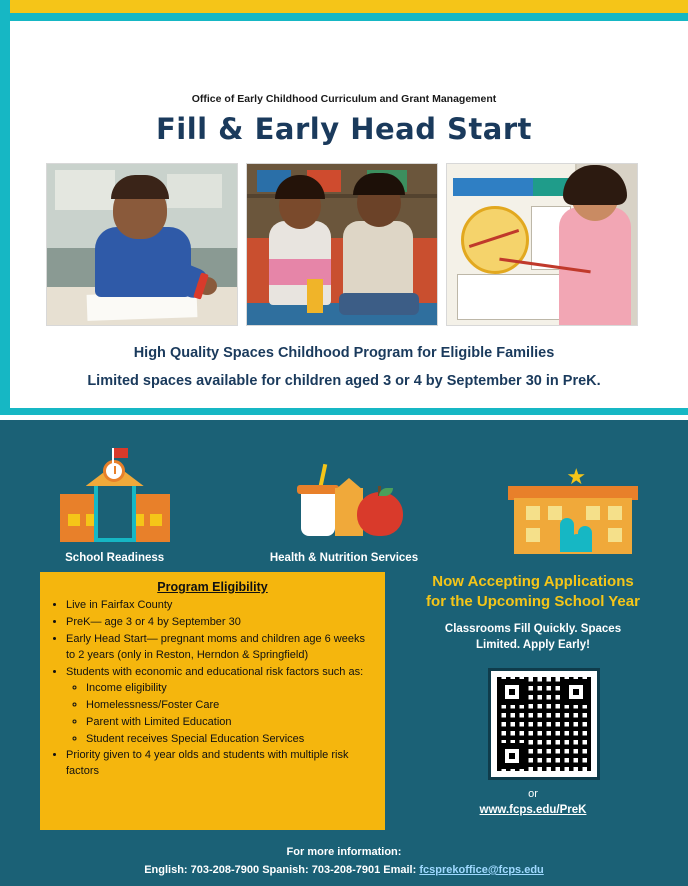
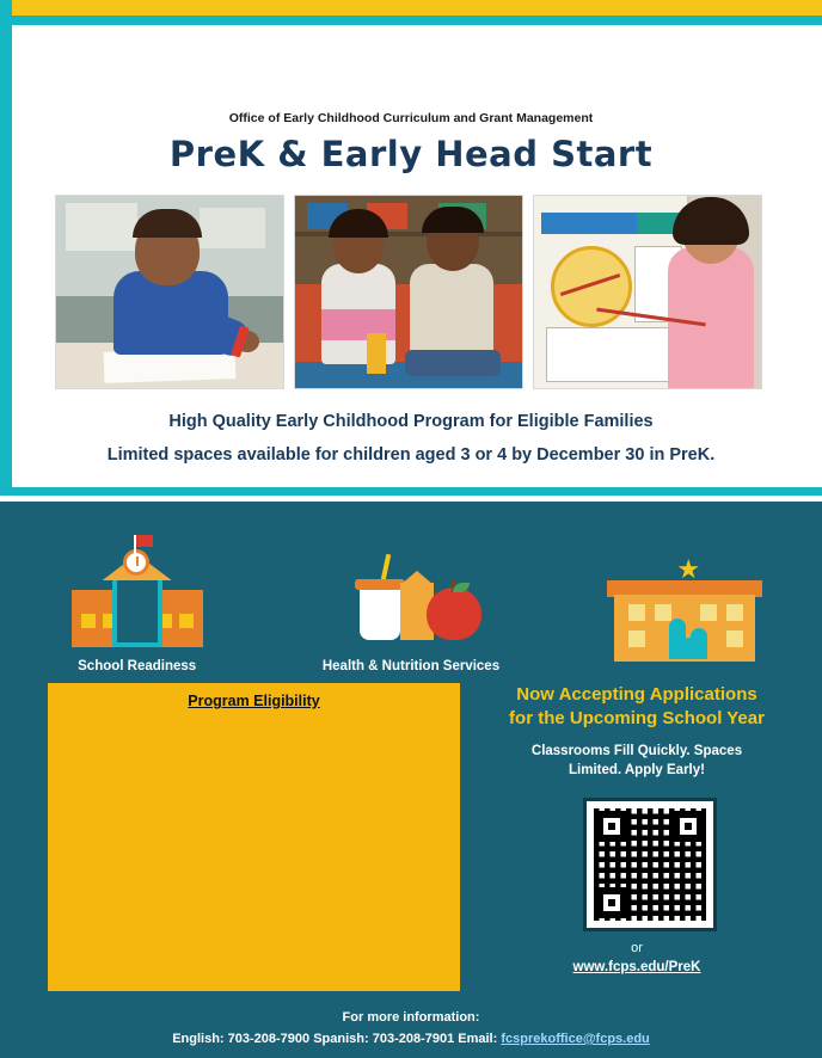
  Office of Early Childhood Curriculum and Grant Management
- Fill & Early Head Start
+ PreK & Early Head Start
- High Quality Spaces Childhood Program for Eligible Families
+ High Quality Early Childhood Program for Eligible Families
- Limited spaces available for children aged 3 or 4 by September 30 in PreK.
+ Limited spaces available for children aged 3 or 4 by December 30 in PreK.
  School Readiness
  Health & Nutrition Services
  ★
  Program Eligibility
- Live in Fairfax County
- PreK— age 3 or 4 by September 30
- Early Head Start— pregnant moms and children age 6 weeks to 2 years (only in Reston, Herndon & Springfield)
- Students with economic and educational risk factors such as:
- Income eligibility
- Homelessness/Foster Care
- Parent with Limited Education
- Student receives Special Education Services
- Priority given to 4 year olds and students with multiple risk factors
  Now Accepting Applications
  for the Upcoming School Year
  Classrooms Fill Quickly. Spaces
  Limited. Apply Early!
  or
  www.fcps.edu/PreK
  For more information:
  English: 703-208-7900 Spanish: 703-208-7901 Email: fcsprekoffice@fcps.edu
